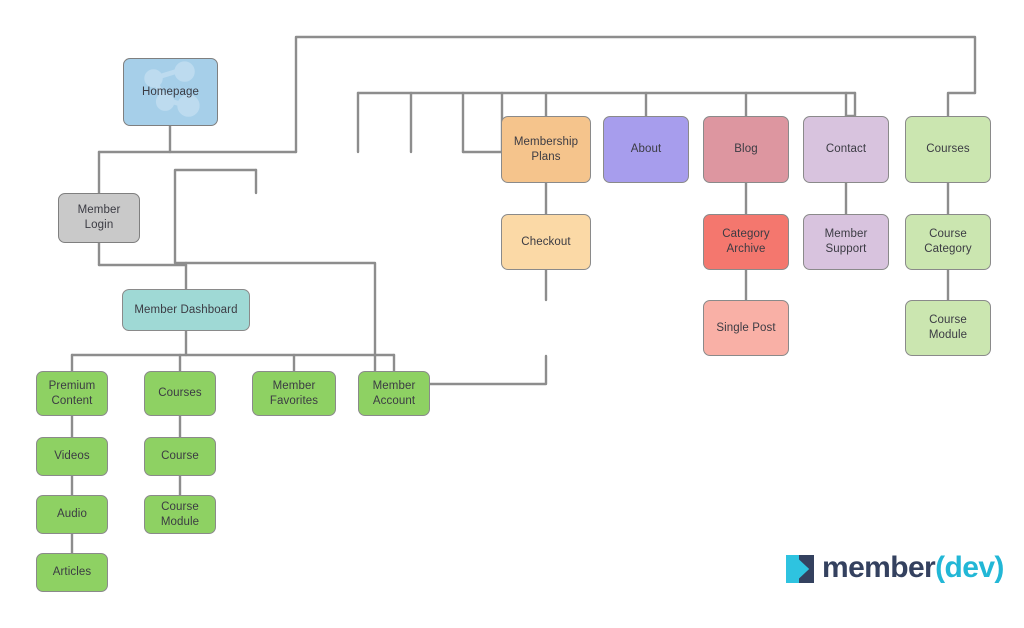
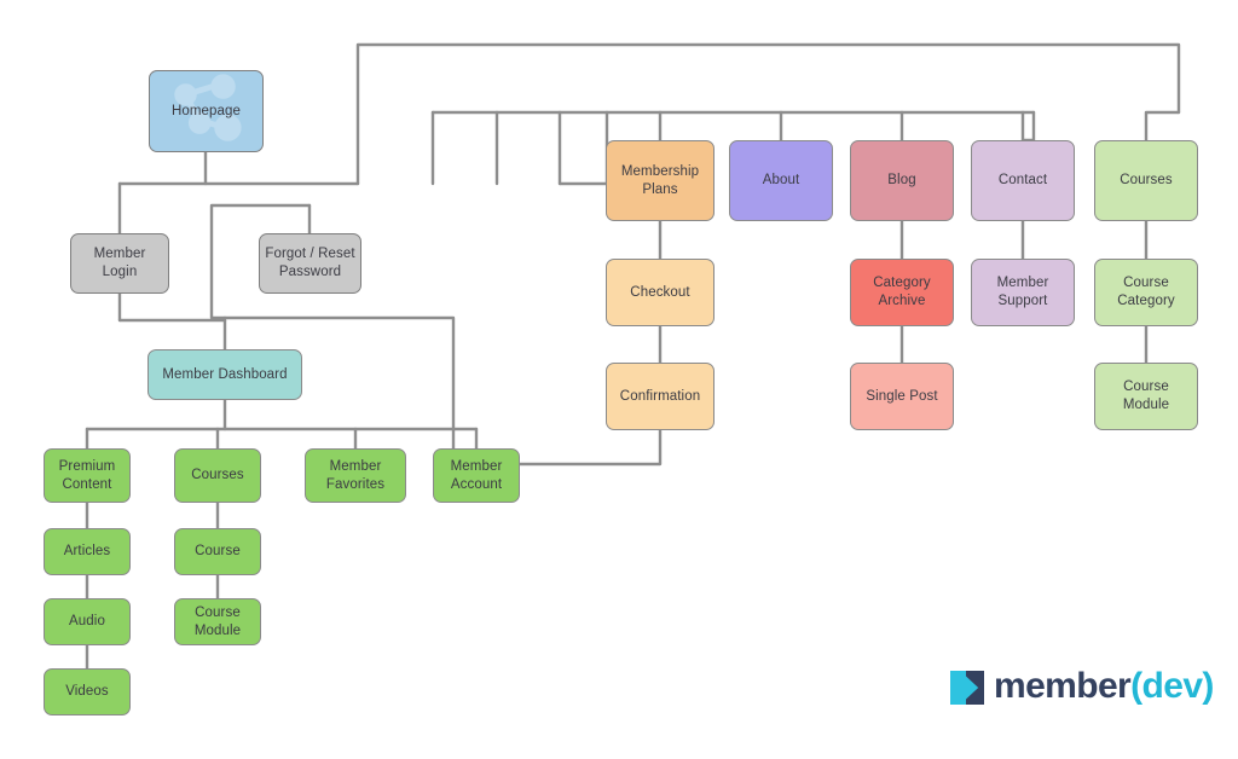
  Homepage
  Member
  Login
+ Forgot / Reset
+ Password
  Member Dashboard
  Premium
  Content
  Courses
  Member
  Favorites
  Member
  Account
- Videos
+ Articles
  Audio
- Articles
+ Videos
  Course
  Course
  Module
  Membership
  Plans
  Checkout
+ Confirmation
  About
  Blog
  Category
  Archive
  Single Post
  Contact
  Member
  Support
  Courses
  Course
  Category
  Course
  Module
  member(dev)
